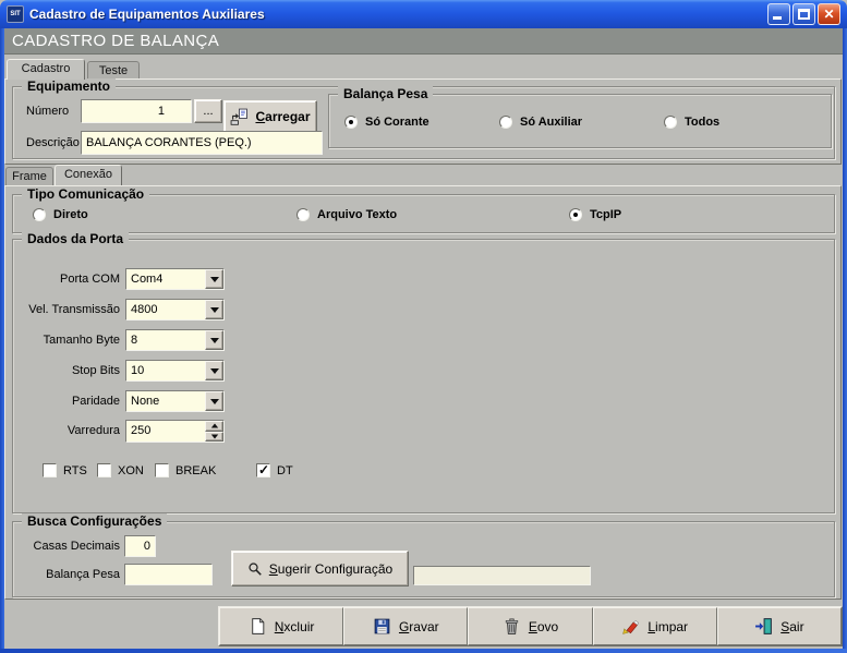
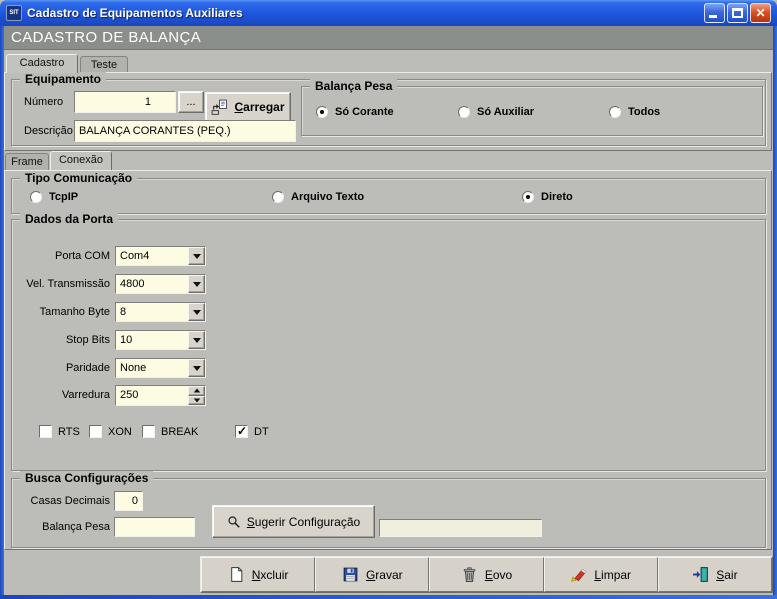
  Cadastro de Equipamentos Auxiliares
  ✕
  CADASTRO DE BALANÇA
  Cadastro
  Teste
  Equipamento
  Número
  1
  ...
  Carregar
  Descrição
  BALANÇA CORANTES (PEQ.)
  Balança Pesa
  Só Corante
  Só Auxiliar
  Todos
  Frame
  Conexão
  Tipo Comunicação
- Direto
+ TcpIP
  Arquivo Texto
- TcpIP
+ Direto
  Dados da Porta
  Porta COM
  Com4
  Vel. Transmissão
  4800
  Tamanho Byte
  8
  Stop Bits
  10
  Paridade
  None
  Varredura
  250
  RTS
  XON
  BREAK
  DT
  Busca Configurações
  Casas Decimais
  0
  Balança Pesa
  Sugerir Configuração
  Nxcluir
  Gravar
  Eovo
  Limpar
  Sair
